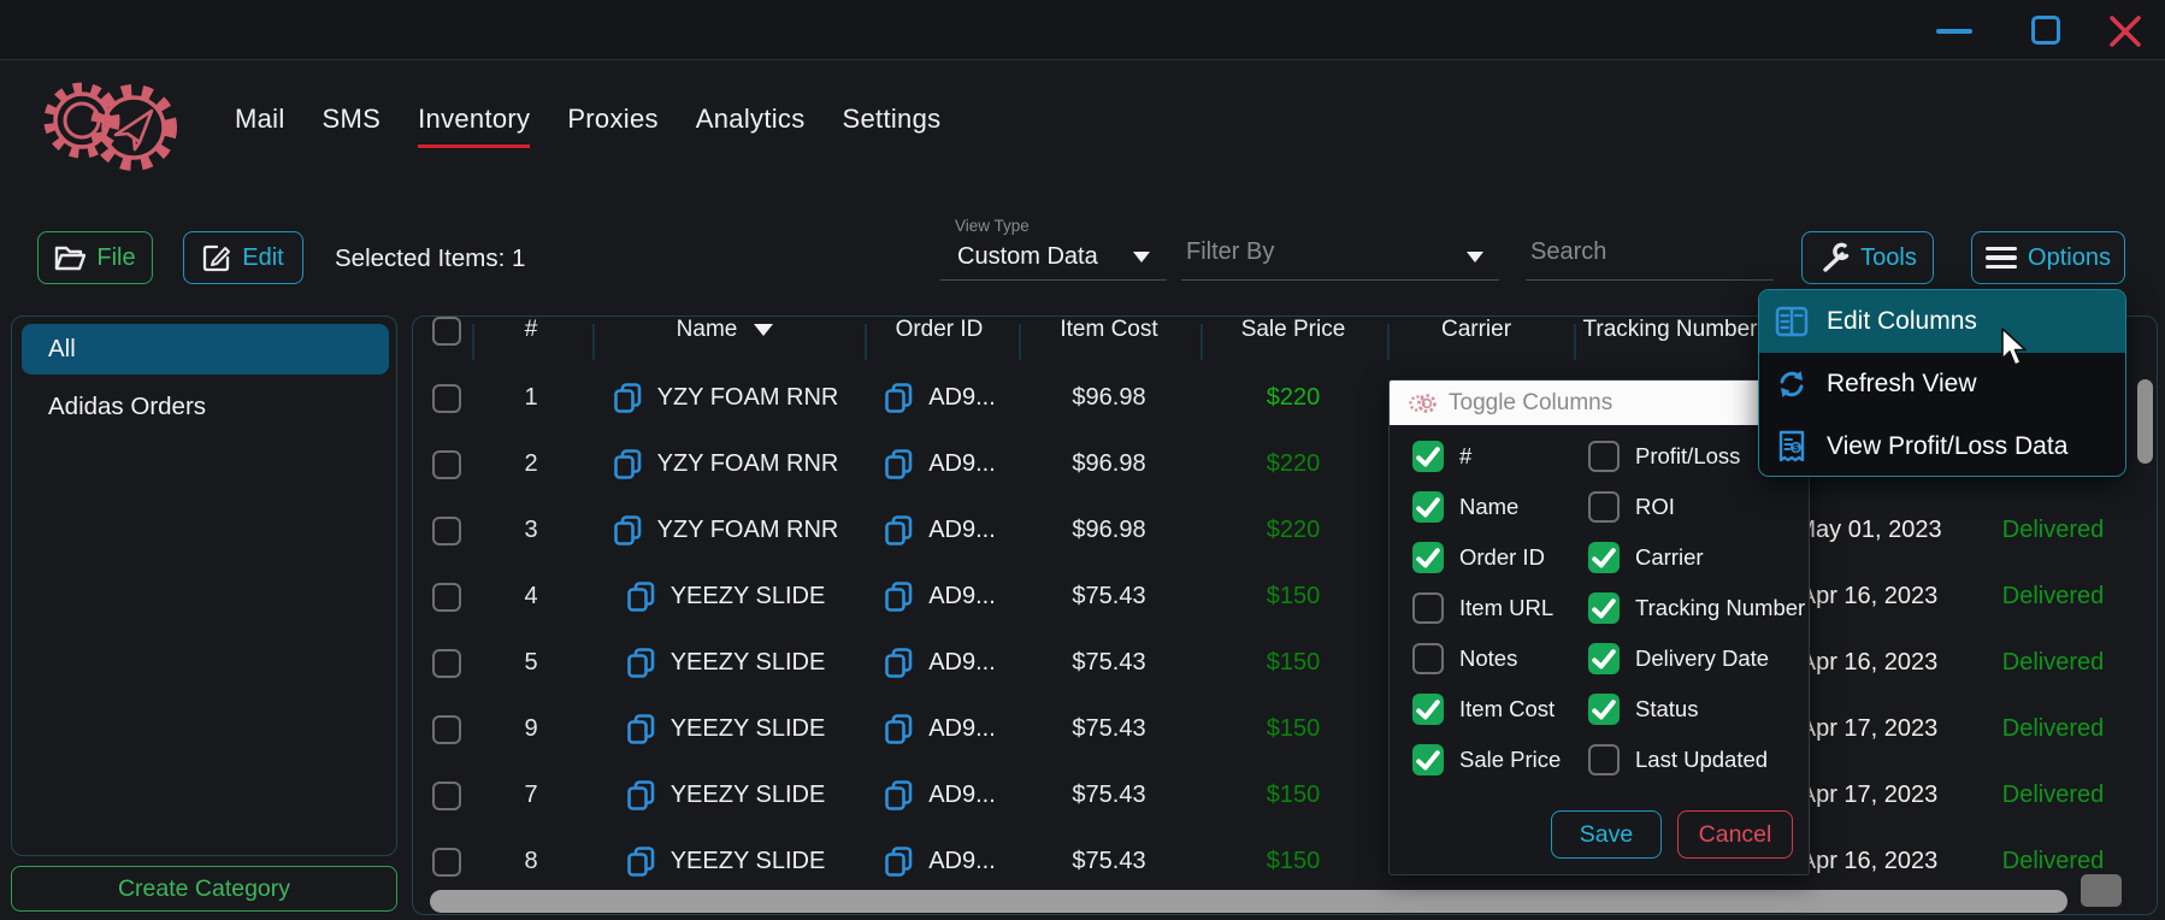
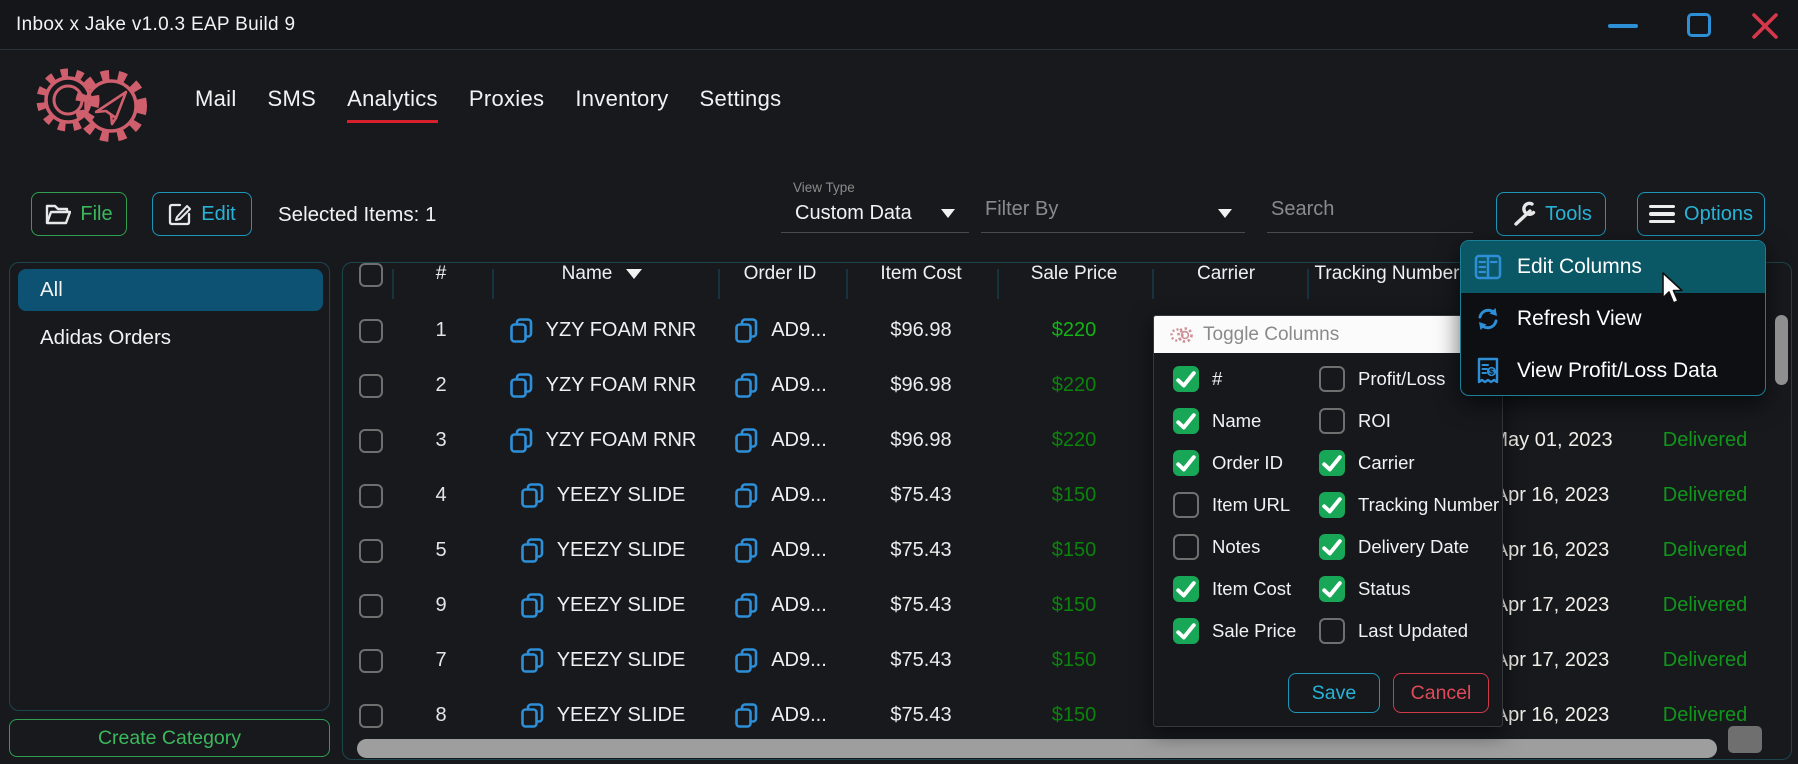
+ Inbox x Jake v1.0.3 EAP Build 9
  Mail
  SMS
- Inventory
+ Analytics
  Proxies
- Analytics
+ Inventory
  Settings
  File
  Edit
  Selected Items: 1
  View Type
  Custom Data
  Filter By
  Search
  Tools
  Options
  All
  Adidas Orders
  Create Category
  #
  Name
  Order ID
  Item Cost
  Sale Price
  Carrier
  Tracking Number
  1
  YZY FOAM RNR
  AD9...
  $96.98
  $220
  2
  YZY FOAM RNR
  AD9...
  $96.98
  $220
  3
  YZY FOAM RNR
  AD9...
  $96.98
  $220
  ay 01, 2023
  Delivered
  4
  YEEZY SLIDE
  AD9...
  $75.43
  $150
  pr 16, 2023
  Delivered
  5
  YEEZY SLIDE
  AD9...
  $75.43
  $150
  pr 16, 2023
  Delivered
  9
  YEEZY SLIDE
  AD9...
  $75.43
  $150
  pr 17, 2023
  Delivered
  7
  YEEZY SLIDE
  AD9...
  $75.43
  $150
  pr 17, 2023
  Delivered
  8
  YEEZY SLIDE
  AD9...
  $75.43
  $150
  pr 16, 2023
  Delivered
  Toggle Columns
  #
  Name
  Order ID
  Item URL
  Notes
  Item Cost
  Sale Price
  Profit/Loss
  ROI
  Carrier
  Tracking Number
  Delivery Date
  Status
  Last Updated
  Save
  Cancel
  Edit Columns
  Refresh View
  $
  View Profit/Loss Data
